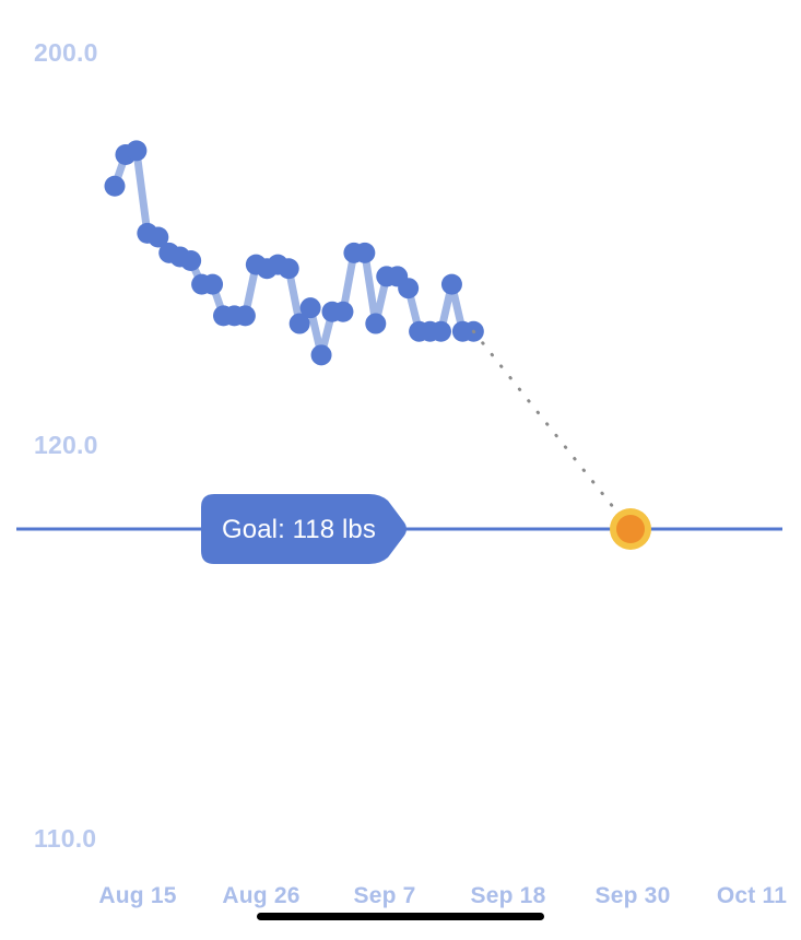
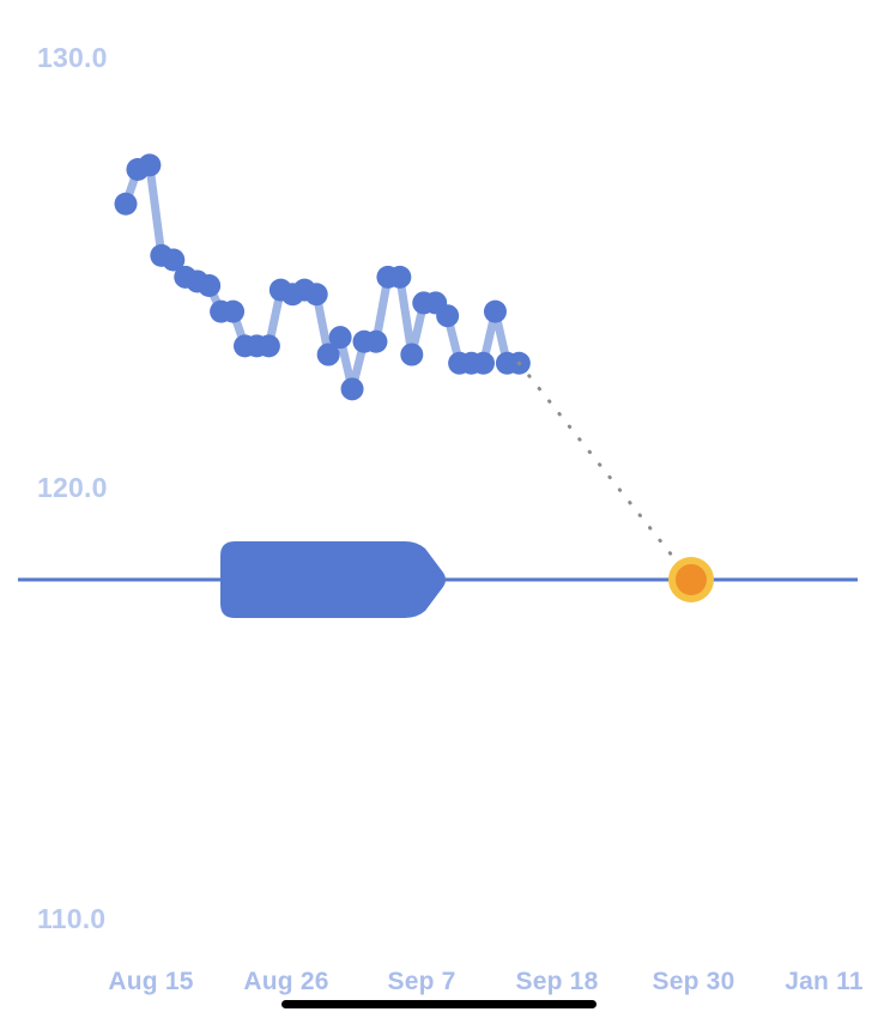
- 200.0
+ 130.0
  120.0
  110.0
- Goal: 118 lbs
  Aug 15
  Aug 26
  Sep 7
  Sep 18
  Sep 30
- Oct 11
+ Jan 11
